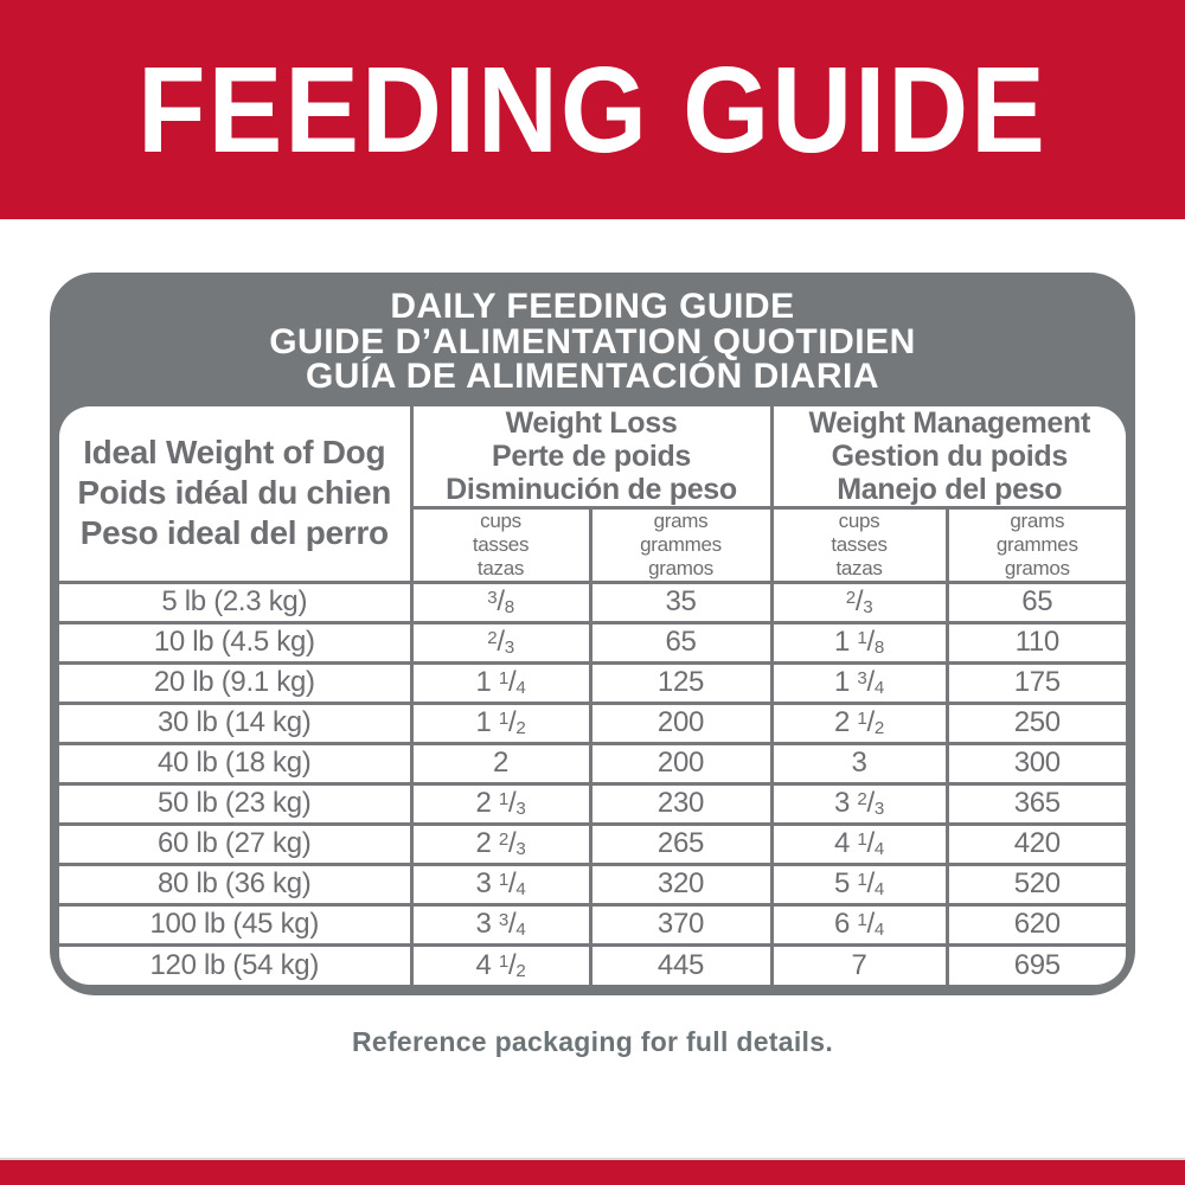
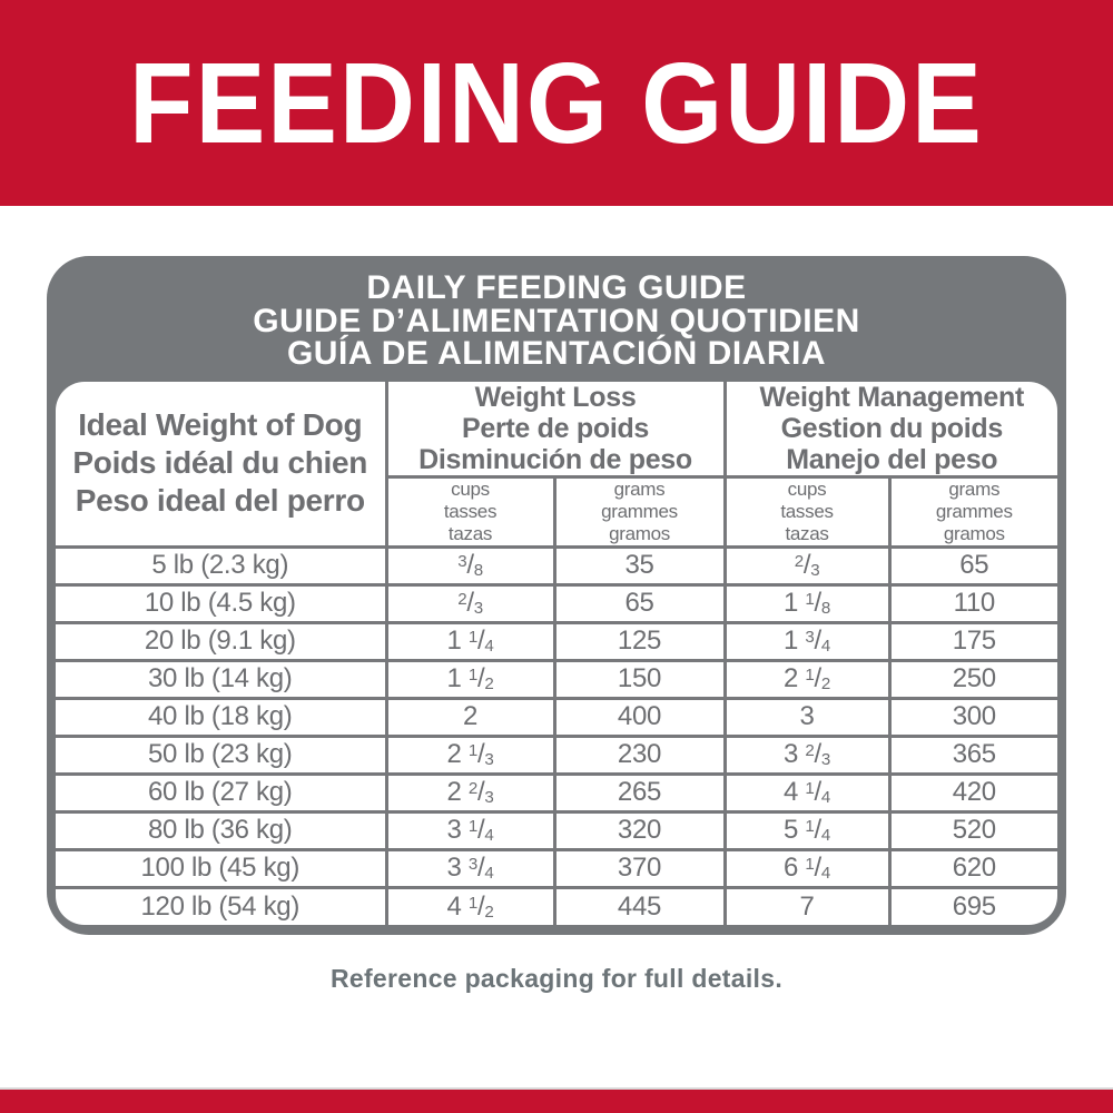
  FEEDING GUIDE
  DAILY FEEDING GUIDE
  GUIDE D’ALIMENTATION QUOTIDIEN
  GUÍA DE ALIMENTACIÓN DIARIA
  Ideal Weight of Dog Poids idéal du chien Peso ideal del perro	Weight Loss Perte de poids Disminución de peso	Weight Management Gestion du poids Manejo del peso
  cups tasses tazas	grams grammes gramos	cups tasses tazas	grams grammes gramos
  5 lb (2.3 kg)	3/8	35	2/3	65
  10 lb (4.5 kg)	2/3	65	1 1/8	110
  20 lb (9.1 kg)	1 1/4	125	1 3/4	175
- 30 lb (14 kg)	1 1/2	200	2 1/2	250
+ 30 lb (14 kg)	1 1/2	150	2 1/2	250
- 40 lb (18 kg)	2	200	3	300
+ 40 lb (18 kg)	2	400	3	300
  50 lb (23 kg)	2 1/3	230	3 2/3	365
  60 lb (27 kg)	2 2/3	265	4 1/4	420
  80 lb (36 kg)	3 1/4	320	5 1/4	520
  100 lb (45 kg)	3 3/4	370	6 1/4	620
  120 lb (54 kg)	4 1/2	445	7	695
  Reference packaging for full details.
